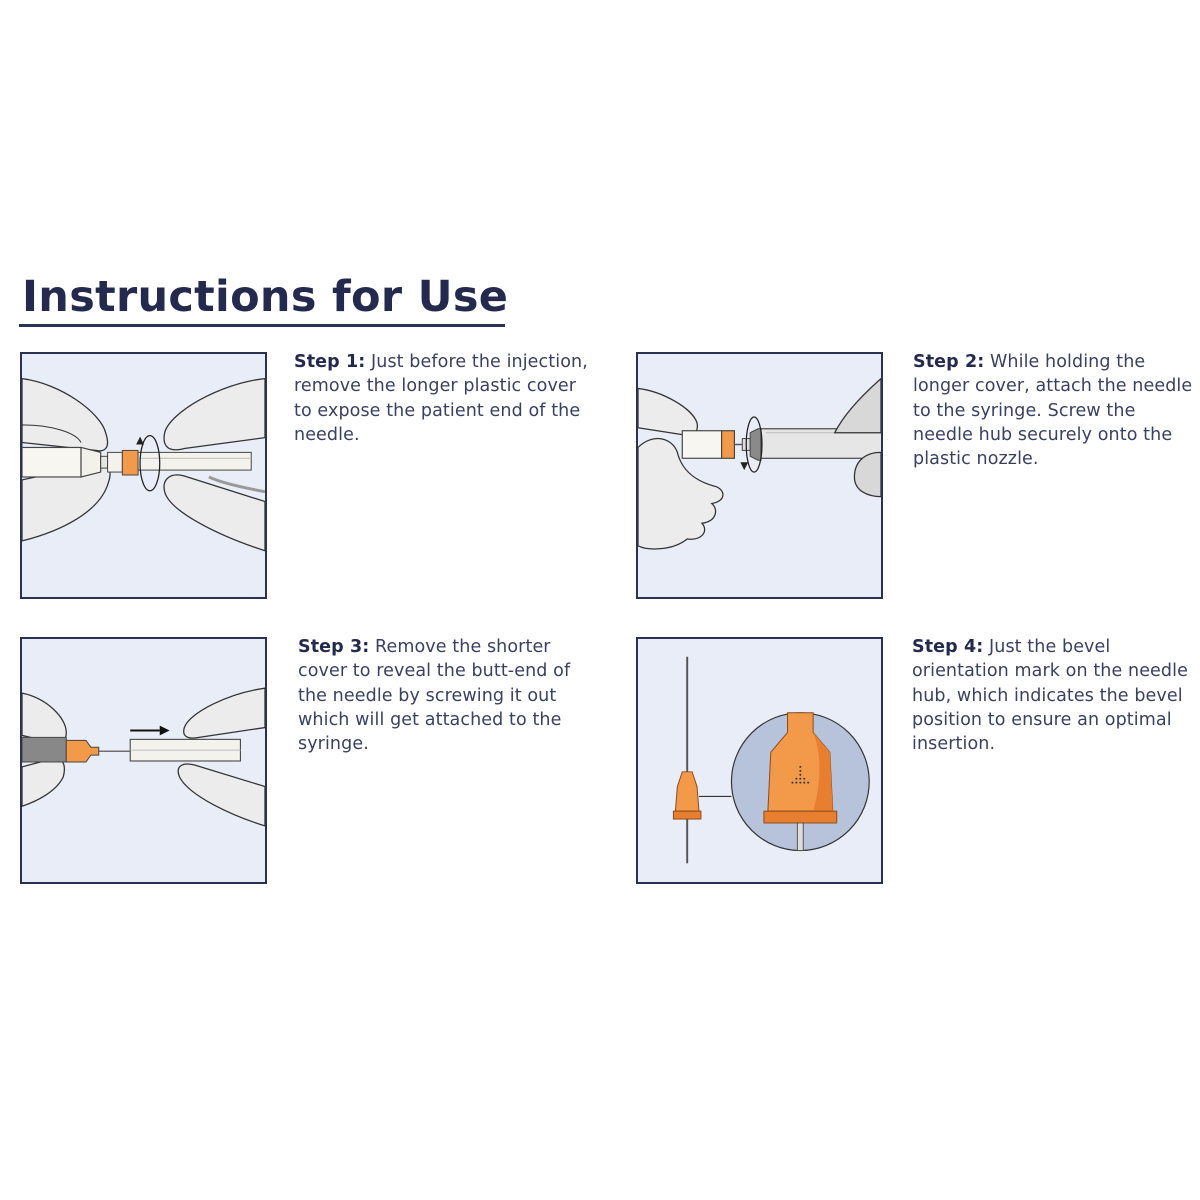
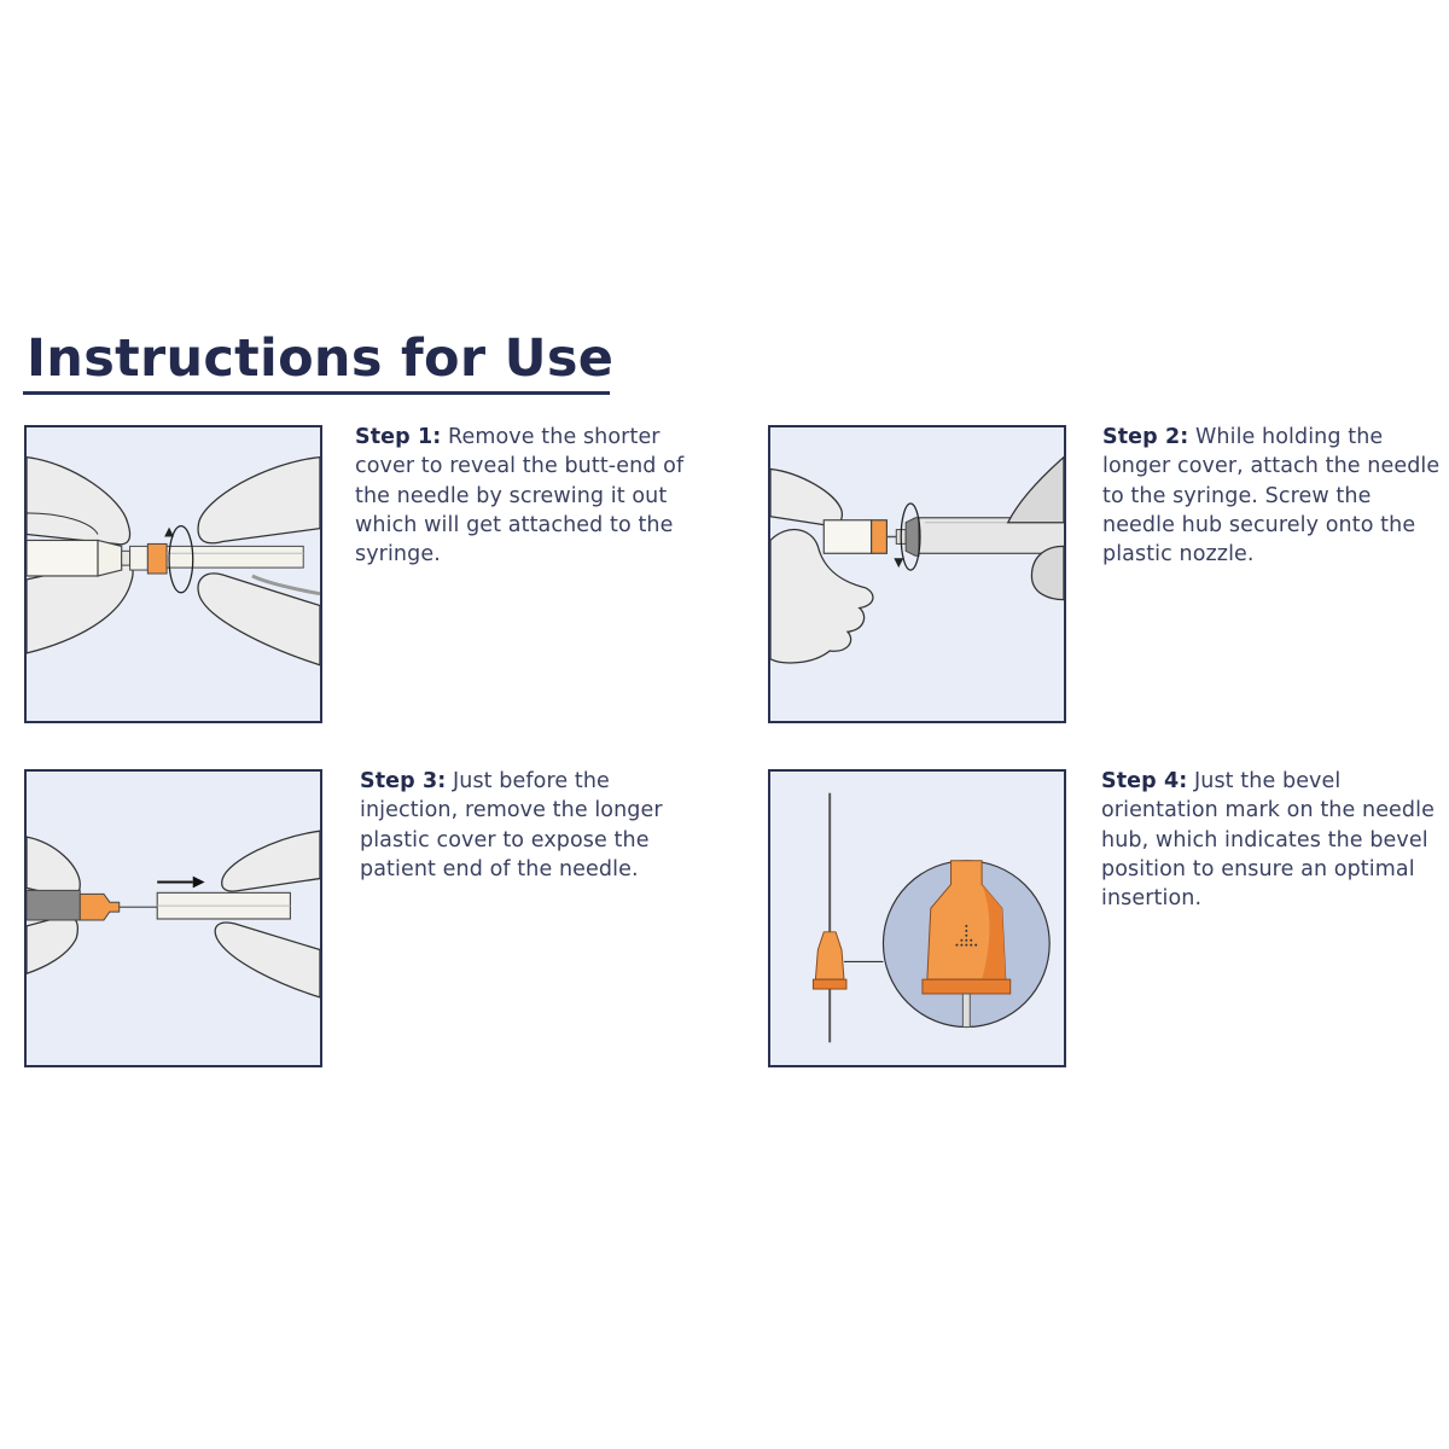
  Instructions for Use
- Step 1: Just before the injection, remove the longer plastic cover to expose the patient end of the needle.
+ Step 1: Remove the shorter cover to reveal the butt-end of the needle by screwing it out which will get attached to the syringe.
  Step 2: While holding the longer cover, attach the needle to the syringe. Screw the needle hub securely onto the plastic nozzle.
- Step 3: Remove the shorter cover to reveal the butt-end of the needle by screwing it out which will get attached to the syringe.
+ Step 3: Just before the injection, remove the longer plastic cover to expose the patient end of the needle.
  Step 4: Just the bevel orientation mark on the needle hub, which indicates the bevel position to ensure an optimal insertion.
